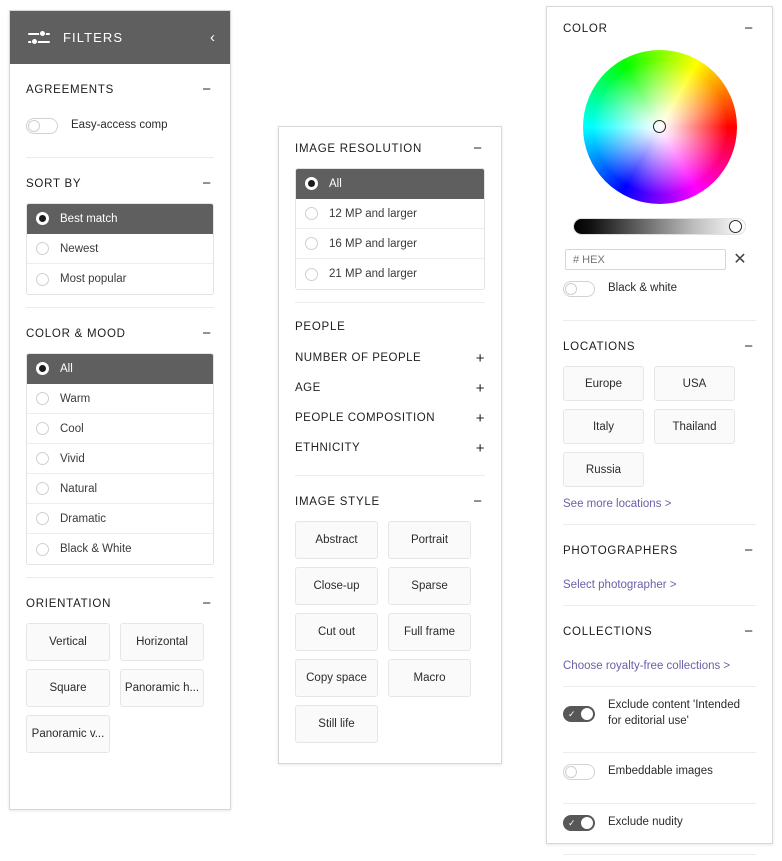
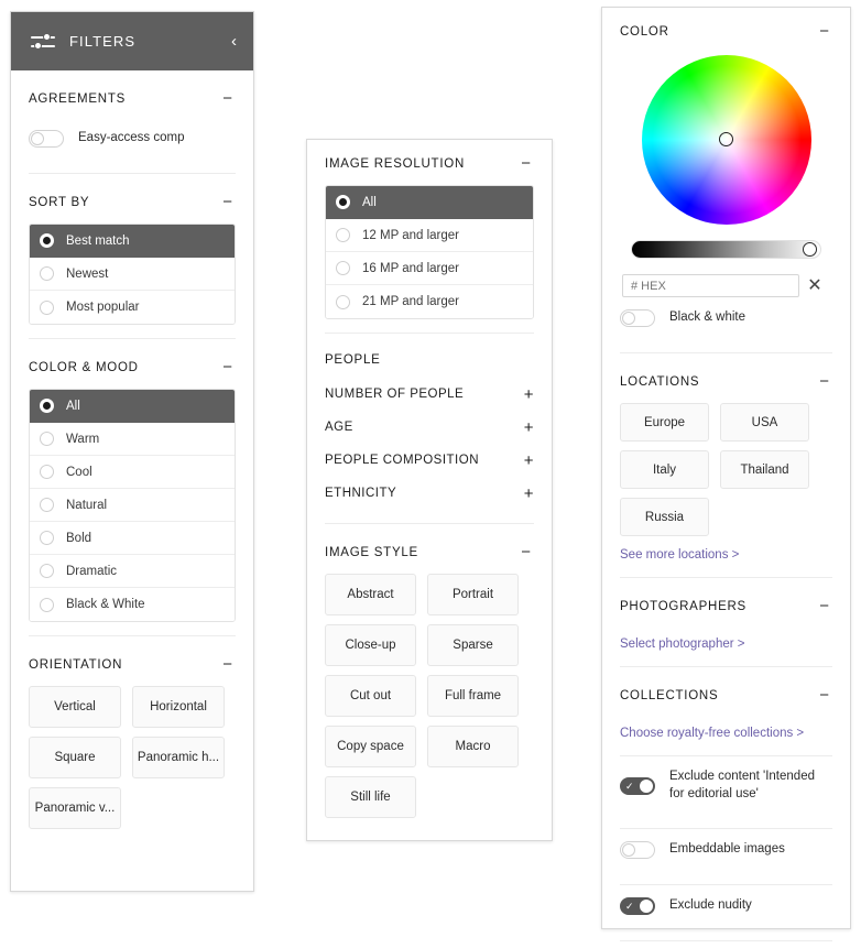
  FILTERS
  ‹
  AGREEMENTS
  −
  Easy-access comp
  SORT BY
  −
  Best match
  Newest
  Most popular
  COLOR & MOOD
  −
  All
  Warm
  Cool
- Vivid
  Natural
+ Bold
  Dramatic
  Black & White
  ORIENTATION
  −
  Vertical
  Horizontal
  Square
  Panoramic h...
  Panoramic v...
  IMAGE RESOLUTION
  −
  All
  12 MP and larger
  16 MP and larger
  21 MP and larger
  PEOPLE
  NUMBER OF PEOPLE
  +
  AGE
  +
  PEOPLE COMPOSITION
  +
  ETHNICITY
  +
  IMAGE STYLE
  −
  Abstract
  Portrait
  Close-up
  Sparse
  Cut out
  Full frame
  Copy space
  Macro
  Still life
  COLOR
  −
  # HEX
  ✕
  Black & white
  LOCATIONS
  −
  Europe
  USA
  Italy
  Thailand
  Russia
  See more locations >
  PHOTOGRAPHERS
  −
  Select photographer >
  COLLECTIONS
  −
  Choose royalty-free collections >
  Exclude content 'Intended for editorial use'
  Embeddable images
  Exclude nudity
